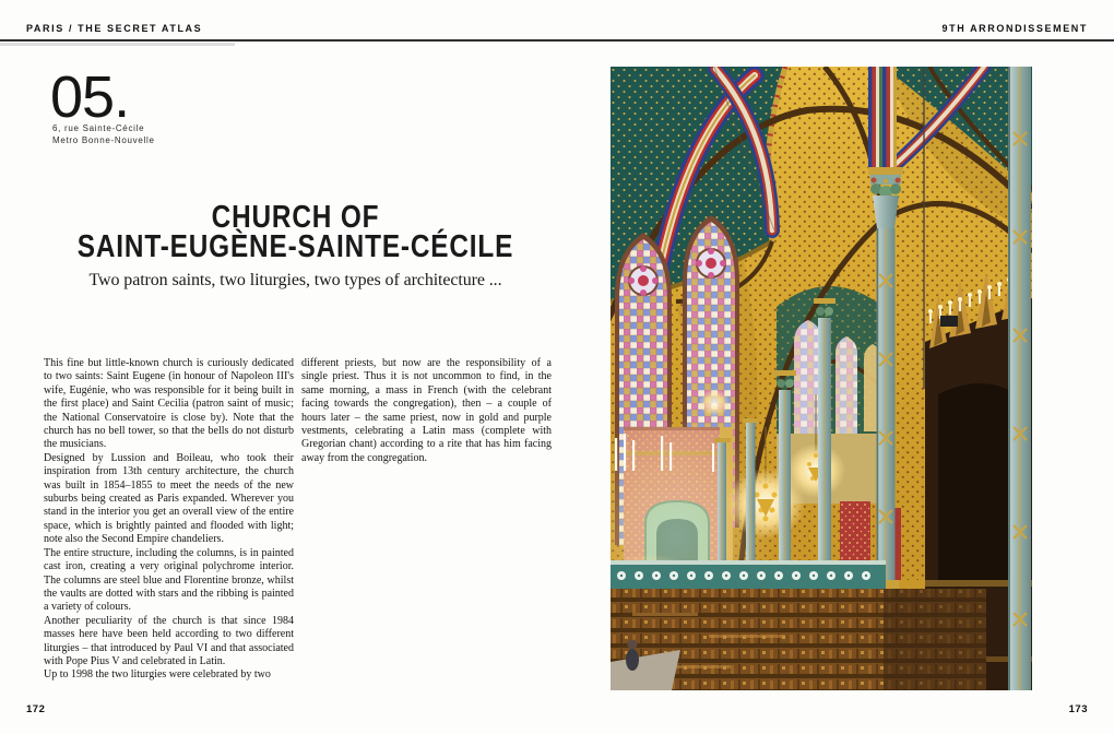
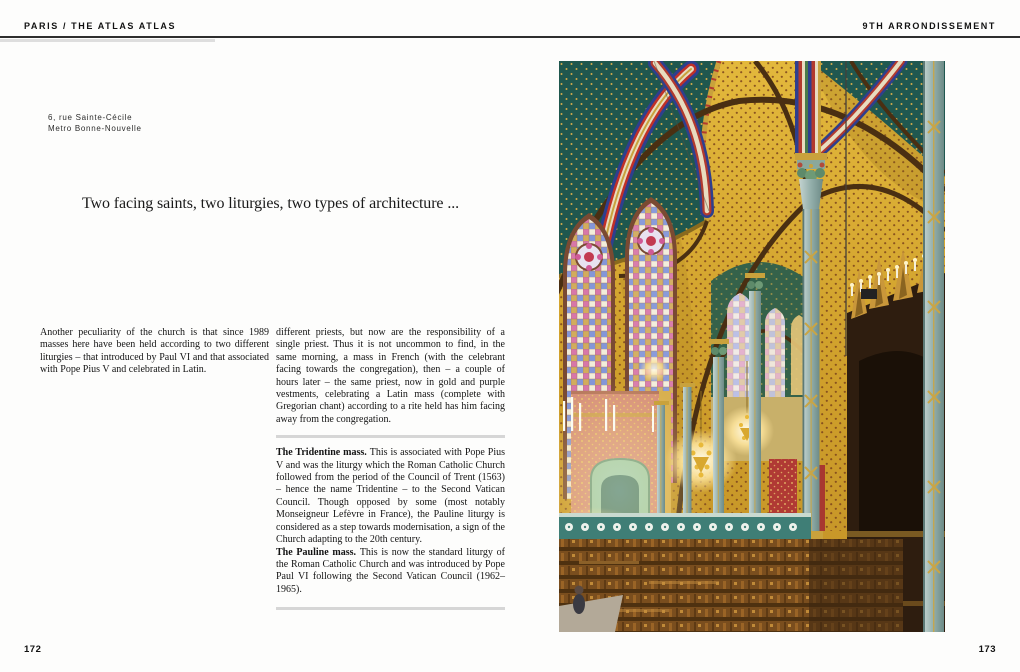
- PARIS / THE SECRET ATLAS
+ PARIS / THE ATLAS ATLAS
  9TH ARRONDISSEMENT
- 05.
  6, rue Sainte-Cécile
  Metro Bonne-Nouvelle
- CHURCH OF
- SAINT-EUGÈNE-SAINTE-CÉCILE
- Two patron saints, two liturgies, two types of architecture ...
+ Two facing saints, two liturgies, two types of architecture ...
- This fine but little-known church is curiously dedicated to two saints: Saint Eugene (in honour of Napoleon III's wife, Eugénie, who was responsible for it being built in the first place) and Saint Cecilia (patron saint of music; the National Conservatoire is close by). Note that the church has no bell tower, so that the bells do not disturb the musicians.
- Designed by Lussion and Boileau, who took their inspiration from 13th century architecture, the church was built in 1854–1855 to meet the needs of the new suburbs being created as Paris expanded. Wherever you stand in the interior you get an overall view of the entire space, which is brightly painted and flooded with light; note also the Second Empire chandeliers.
- The entire structure, including the columns, is in painted cast iron, creating a very original polychrome interior. The columns are steel blue and Florentine bronze, whilst the vaults are dotted with stars and the ribbing is painted a variety of colours.
- Another peculiarity of the church is that since 1984 masses here have been held according to two different liturgies – that introduced by Paul VI and that associated with Pope Pius V and celebrated in Latin.
+ Another peculiarity of the church is that since 1989 masses here have been held according to two different liturgies – that introduced by Paul VI and that associated with Pope Pius V and celebrated in Latin.
- Up to 1998 the two liturgies were celebrated by two
- different priests, but now are the responsibility of a single priest. Thus it is not uncommon to find, in the same morning, a mass in French (with the celebrant facing towards the congregation), then – a couple of hours later – the same priest, now in gold and purple vestments, celebrating a Latin mass (complete with Gregorian chant) according to a rite that has him facing away from the congregation.
+ different priests, but now are the responsibility of a single priest. Thus it is not uncommon to find, in the same morning, a mass in French (with the celebrant facing towards the congregation), then – a couple of hours later – the same priest, now in gold and purple vestments, celebrating a Latin mass (complete with Gregorian chant) according to a rite held has him facing away from the congregation.
+ The Tridentine mass. This is associated with Pope Pius V and was the liturgy which the Roman Catholic Church followed from the period of the Council of Trent (1563) – hence the name Tridentine – to the Second Vatican Council. Though opposed by some (most notably Monseigneur Lefèvre in France), the Pauline liturgy is considered as a step towards modernisation, a sign of the Church adapting to the 20th century.
+ The Pauline mass. This is now the standard liturgy of the Roman Catholic Church and was introduced by Pope Paul VI following the Second Vatican Council (1962–1965).
  172
  173
